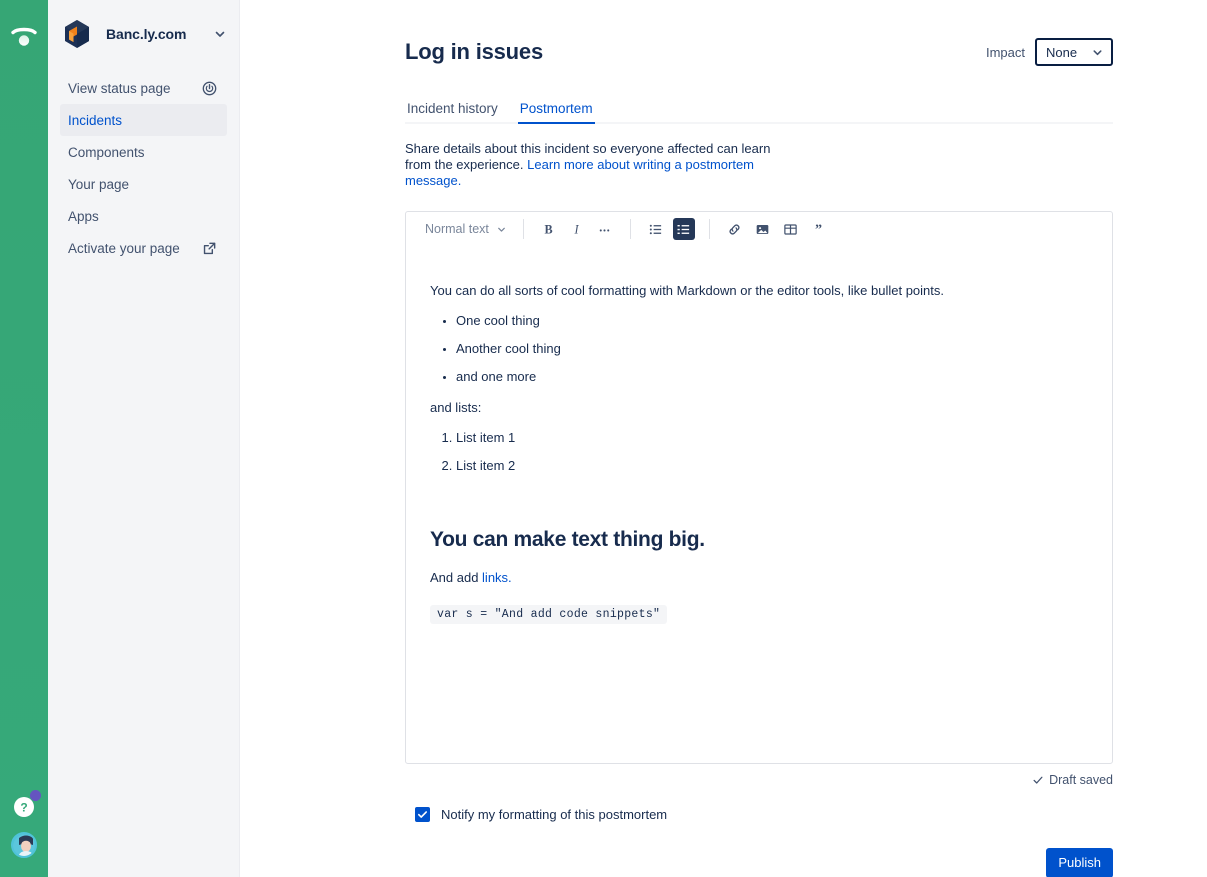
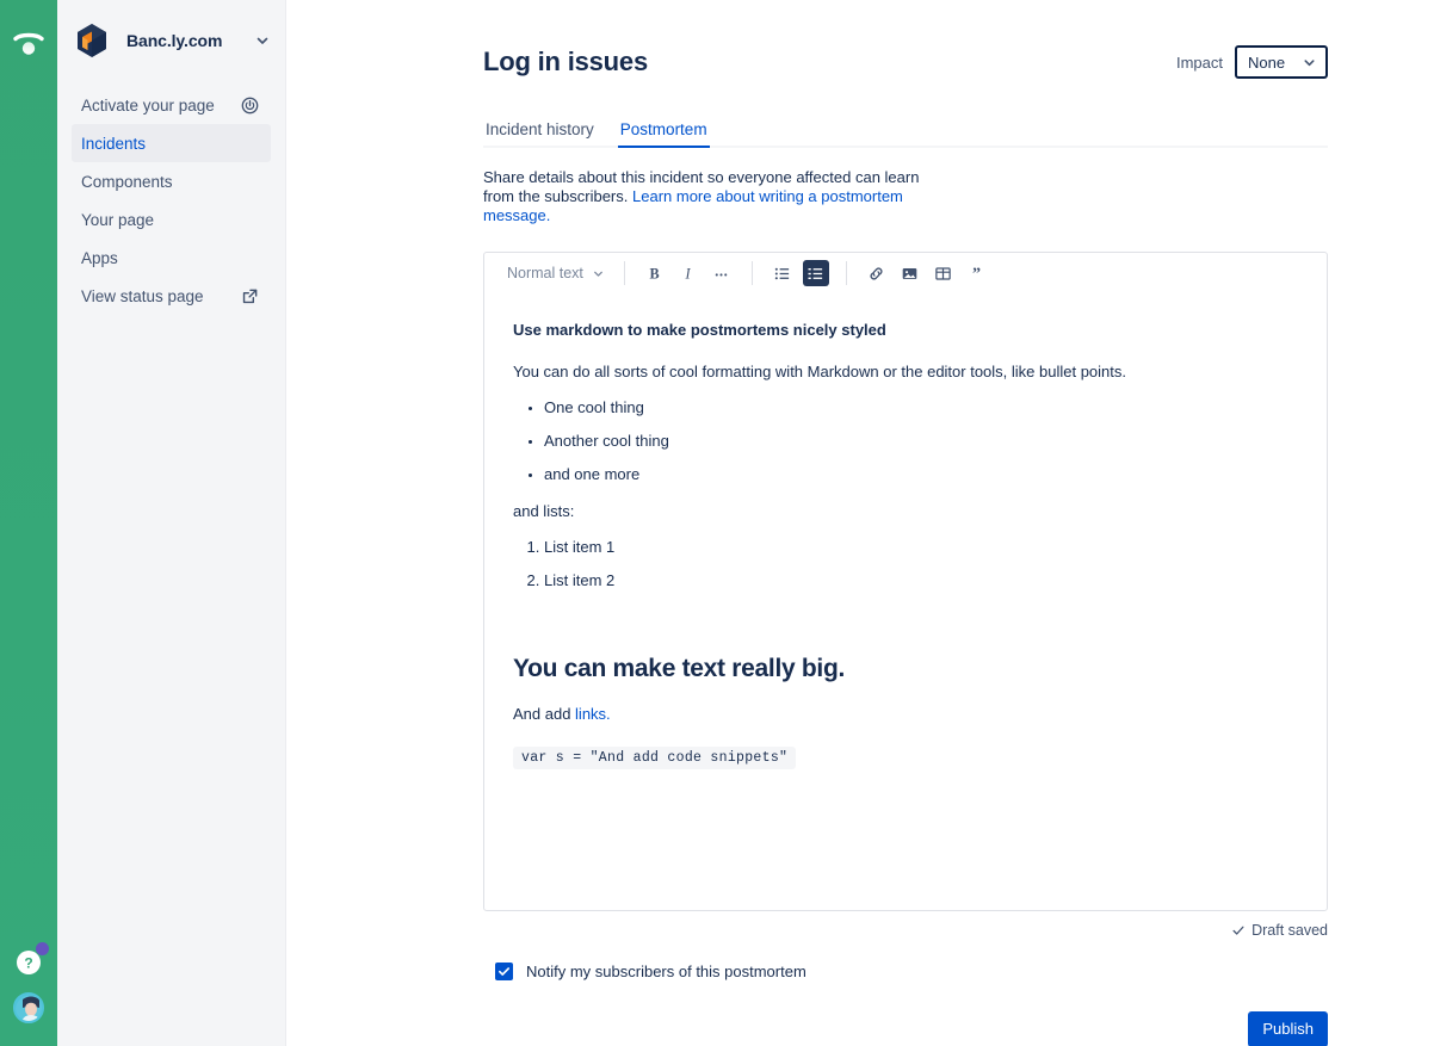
  ?
  Banc.ly.com
- View status page
+ Activate your page
  Incidents
  Components
  Your page
  Apps
- Activate your page
+ View status page
  Log in issues
  Impact
  None
  Incident history
  Postmortem
- Share details about this incident so everyone affected can learn from the experience. Learn more about writing a postmortem message.
+ Share details about this incident so everyone affected can learn from the subscribers. Learn more about writing a postmortem message.
  Normal text
  B
  I
  ”
+ Use markdown to make postmortems nicely styled
  You can do all sorts of cool formatting with Markdown or the editor tools, like bullet points.
  One cool thing
  Another cool thing
  and one more
  and lists:
  List item 1
  List item 2
- You can make text thing big.
+ You can make text really big.
  And add links.
  var s = "And add code snippets"
  Draft saved
- Notify my formatting of this postmortem
+ Notify my subscribers of this postmortem
  Publish
